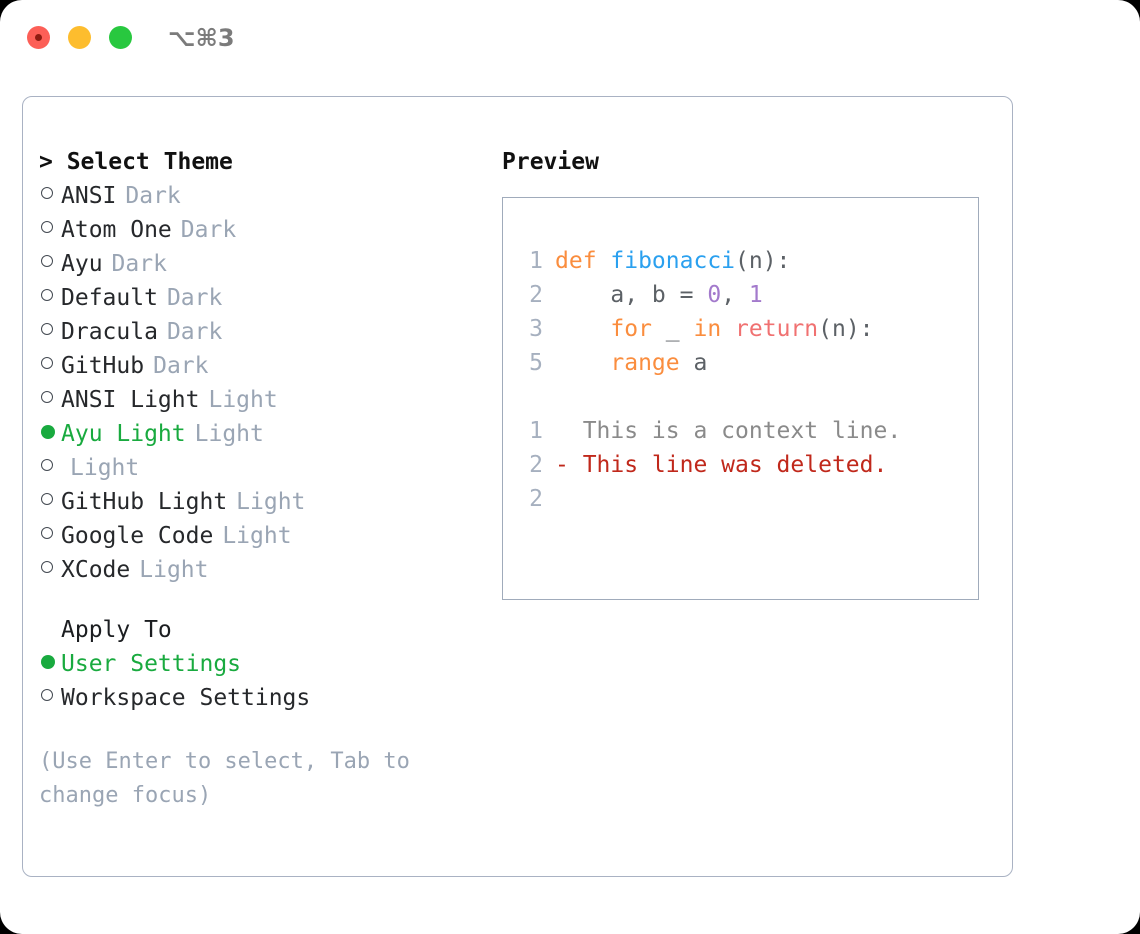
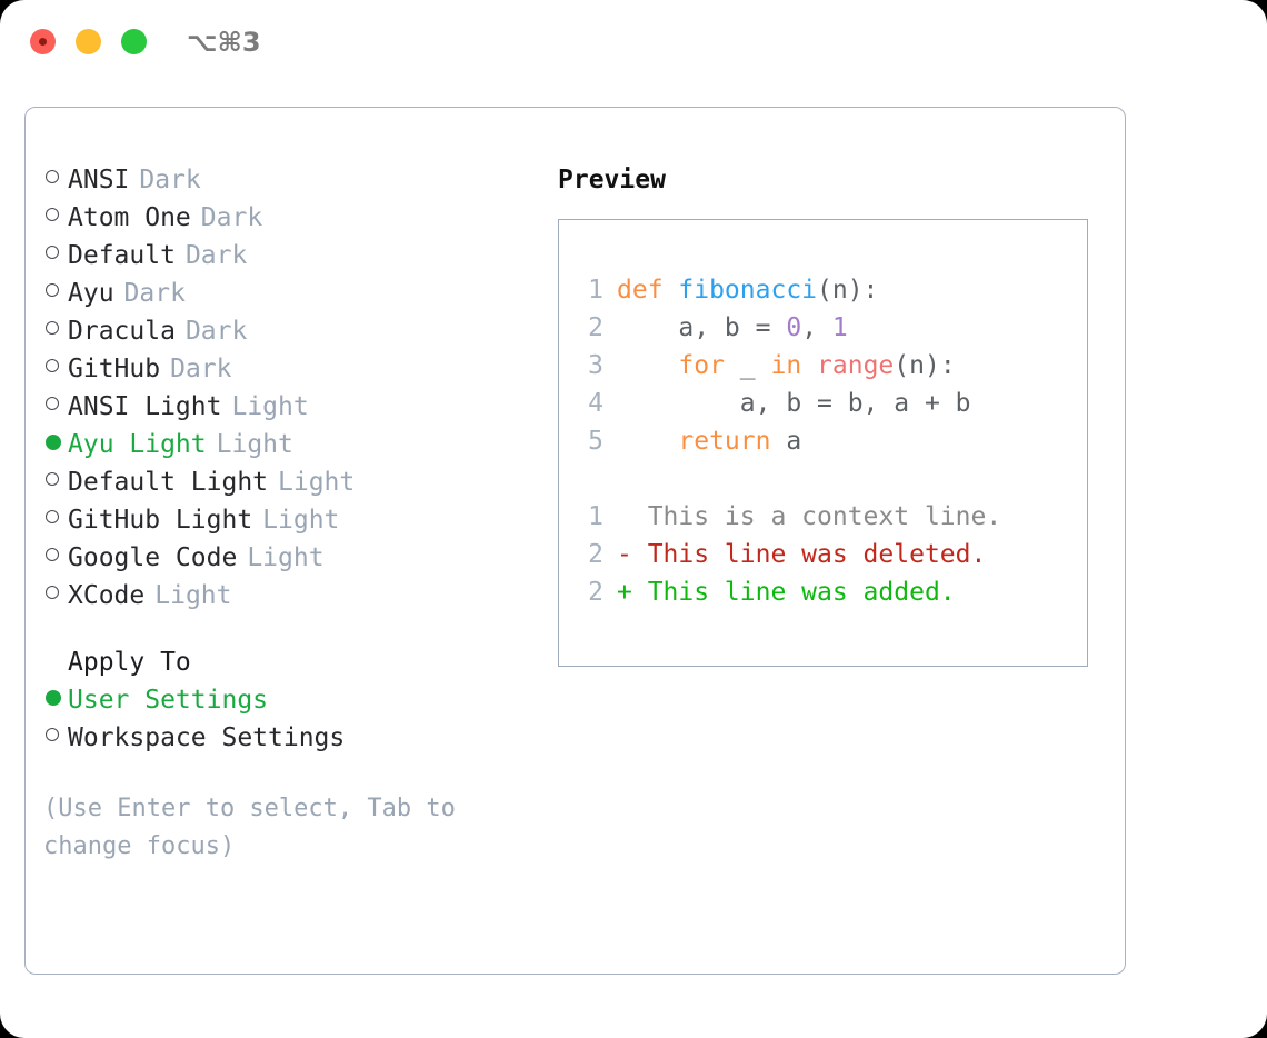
  ⌥⌘3
- > Select Theme
  ANSI
  Dark
  Atom One
  Dark
- Ayu
+ Default
  Dark
- Default
+ Ayu
  Dark
  Dracula
  Dark
  GitHub
  Dark
  ANSI Light
  Light
  Ayu Light
  Light
+ Default Light
  Light
  GitHub Light
  Light
  Google Code
  Light
  XCode
  Light
  Apply To
  User Settings
  Workspace Settings
  (Use Enter to select, Tab to change focus)
  Preview
  1
  def fibonacci(n):
  2
  a, b = 0, 1
  3
- for _ in return(n):
+ for _ in range(n):
+ 4
+ a, b = b, a + b
  5
- range a
+ return a
  1
  This is a context line.
  2
  - This line was deleted.
  2
+ + This line was added.
